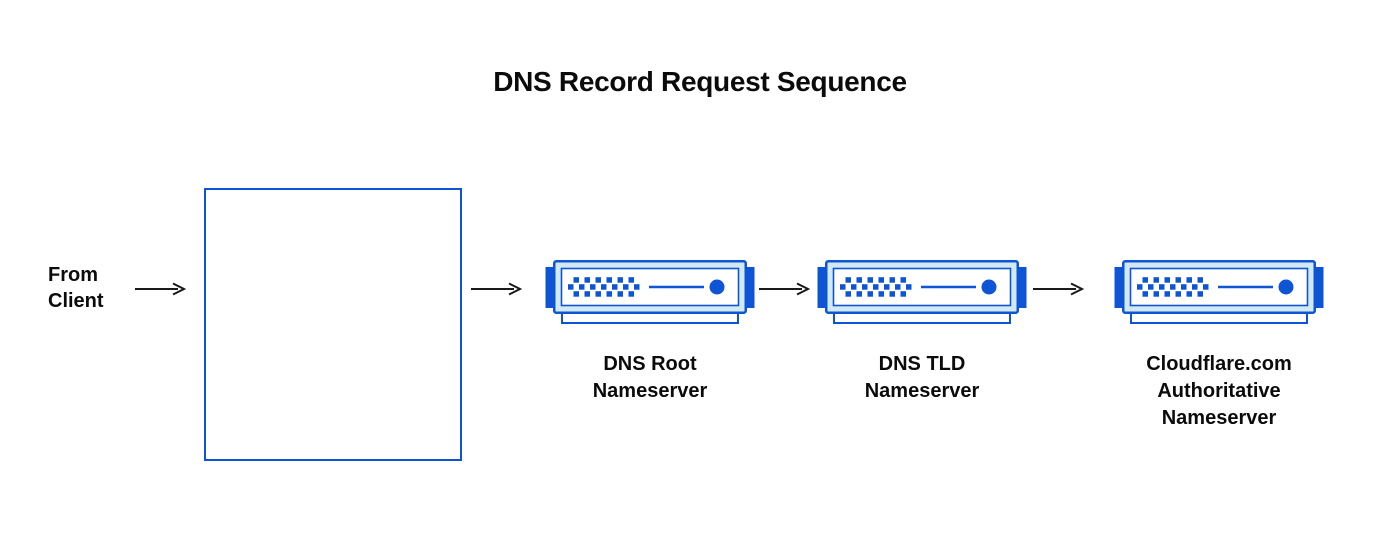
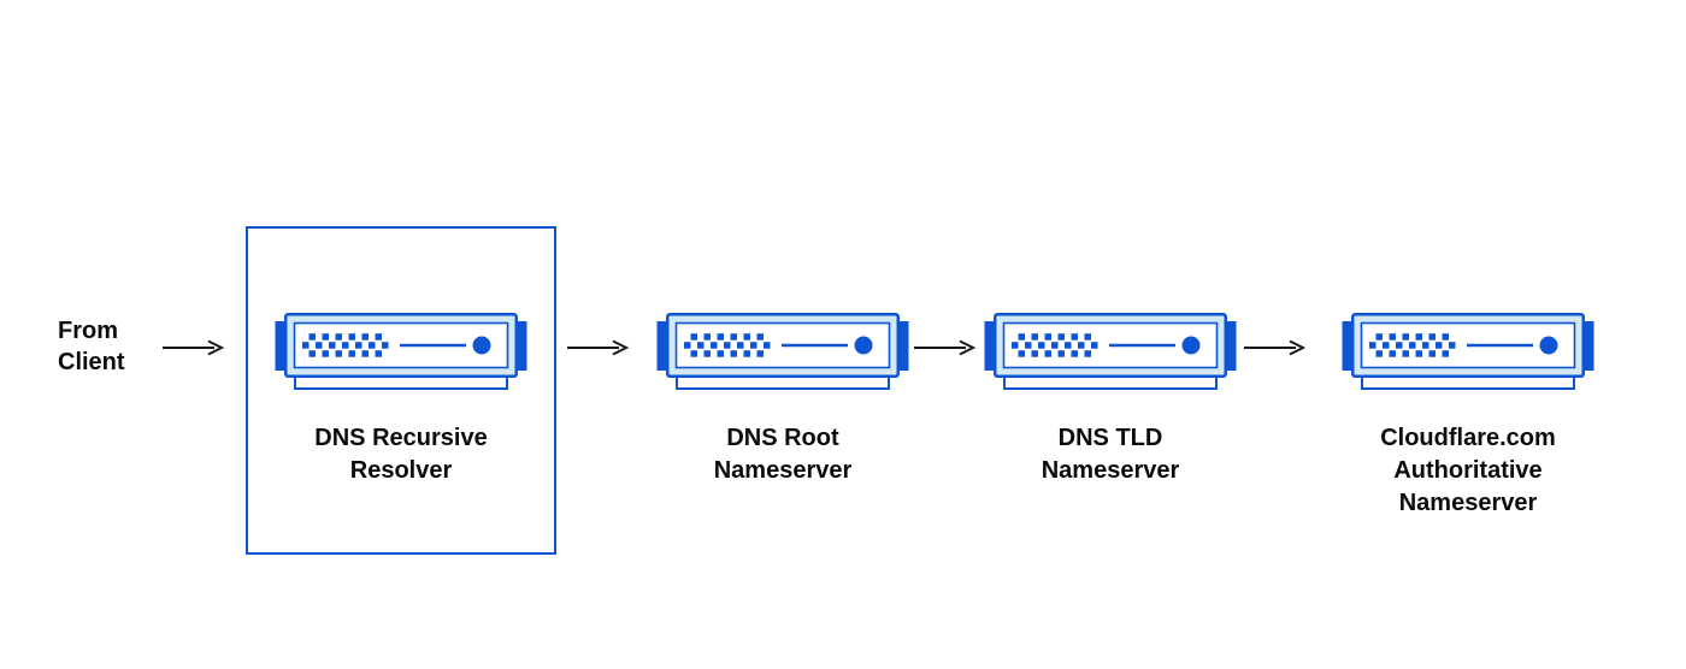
- DNS Record Request Sequence
  From
  Client
+ DNS Recursive
+ Resolver
  DNS Root
  Nameserver
  DNS TLD
  Nameserver
  Cloudflare.com
  Authoritative
  Nameserver
